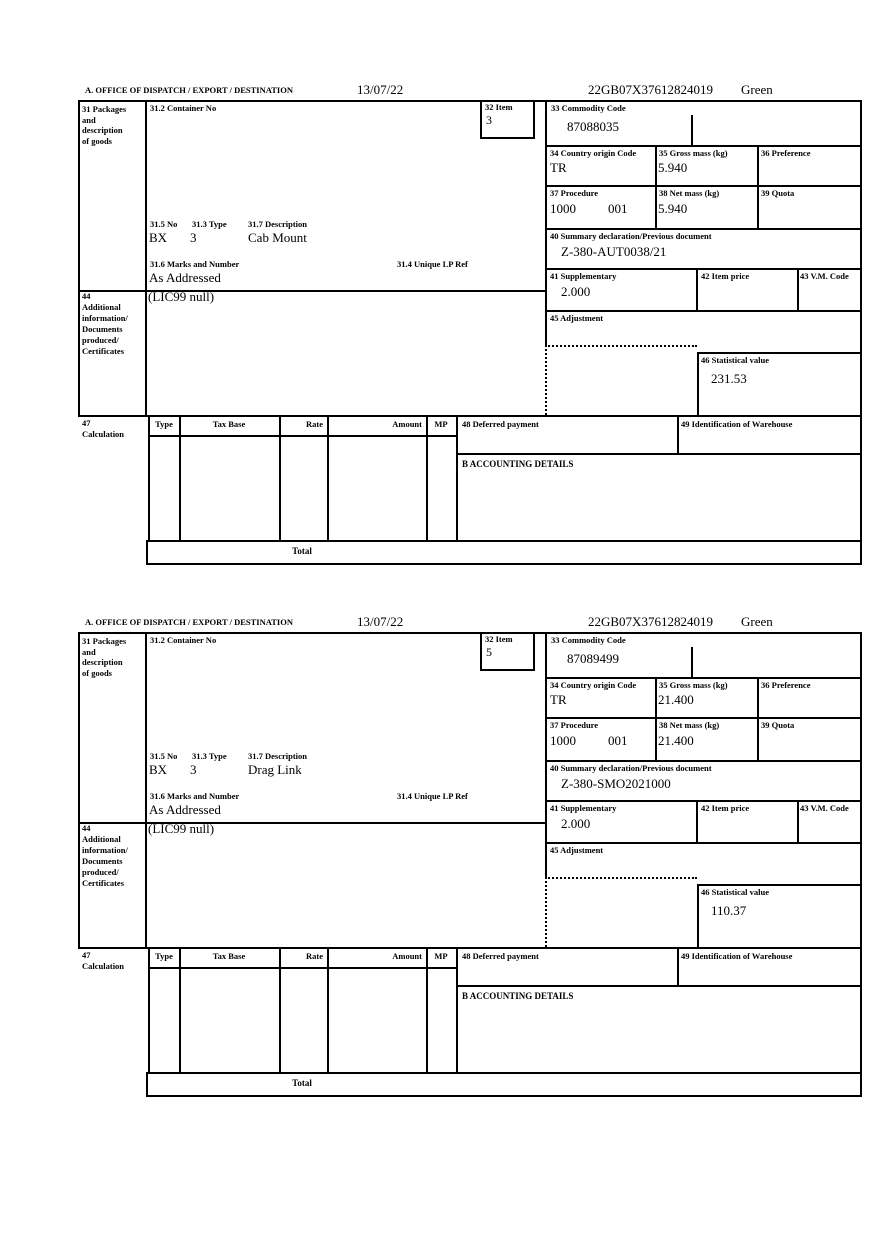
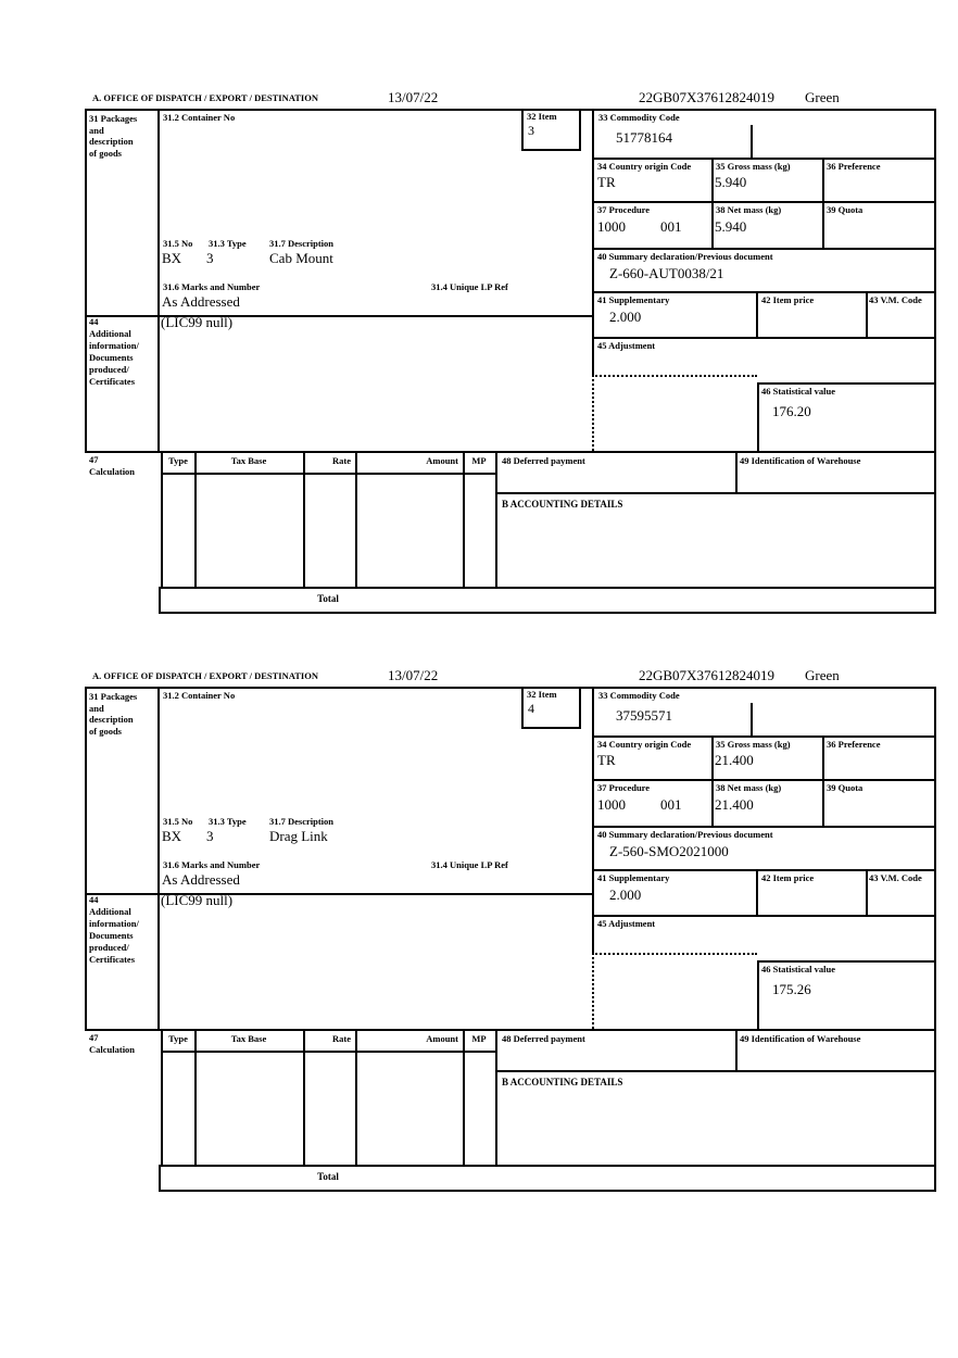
  A. OFFICE OF DISPATCH / EXPORT / DESTINATION
  13/07/22
  22GB07X37612824019
  Green
  31 Packages
  and
  description
  of goods
  31.2 Container No
  32 Item
  3
  31.5 No
  31.3 Type
  31.7 Description
  BX
  3
  Cab Mount
  31.6 Marks and Number
  31.4 Unique LP Ref
  As Addressed
  33 Commodity Code
- 87088035
+ 51778164
  34 Country origin Code
  TR
  35 Gross mass (kg)
  5.940
  36 Preference
  37 Procedure
  1000
  001
  38 Net mass (kg)
  5.940
  39 Quota
  40 Summary declaration/Previous document
- Z-380-AUT0038/21
+ Z-660-AUT0038/21
  41 Supplementary
  2.000
  42 Item price
  43 V.M. Code
  45 Adjustment
  46 Statistical value
- 231.53
+ 176.20
  44
  Additional
  information/
  Documents
  produced/
  Certificates
  (LIC99 null)
  47
  Calculation
  Type
  Tax Base
  Rate
  Amount
  MP
  Total
  48 Deferred payment
  49 Identification of Warehouse
  B ACCOUNTING DETAILS
  A. OFFICE OF DISPATCH / EXPORT / DESTINATION
  13/07/22
  22GB07X37612824019
  Green
  31 Packages
  and
  description
  of goods
  31.2 Container No
  32 Item
- 5
+ 4
  31.5 No
  31.3 Type
  31.7 Description
  BX
  3
  Drag Link
  31.6 Marks and Number
  31.4 Unique LP Ref
  As Addressed
  33 Commodity Code
- 87089499
+ 37595571
  34 Country origin Code
  TR
  35 Gross mass (kg)
  21.400
  36 Preference
  37 Procedure
  1000
  001
  38 Net mass (kg)
  21.400
  39 Quota
  40 Summary declaration/Previous document
- Z-380-SMO2021000
+ Z-560-SMO2021000
  41 Supplementary
  2.000
  42 Item price
  43 V.M. Code
  45 Adjustment
  46 Statistical value
- 110.37
+ 175.26
  44
  Additional
  information/
  Documents
  produced/
  Certificates
  (LIC99 null)
  47
  Calculation
  Type
  Tax Base
  Rate
  Amount
  MP
  Total
  48 Deferred payment
  49 Identification of Warehouse
  B ACCOUNTING DETAILS
